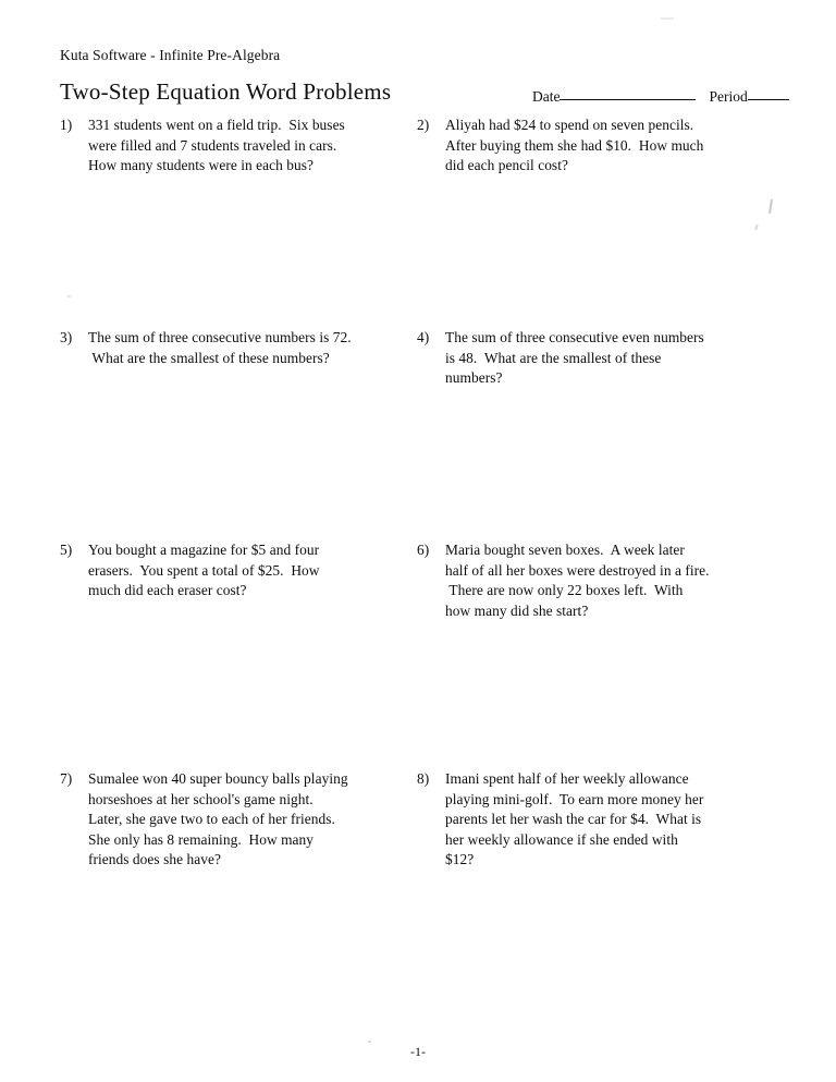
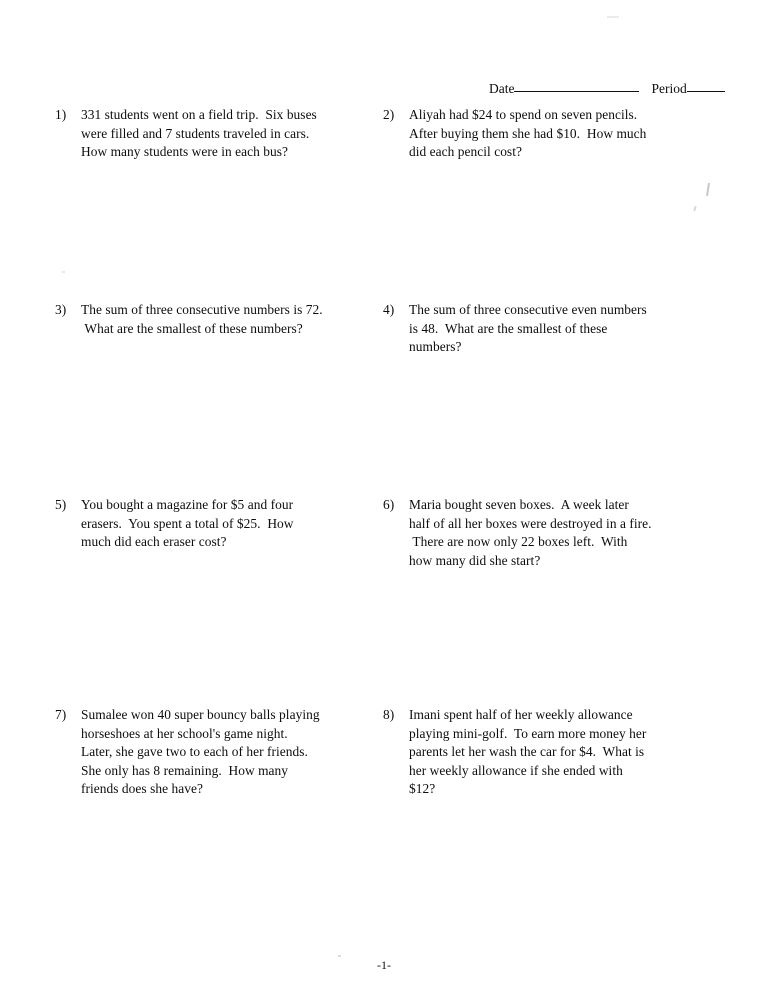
- Kuta Software - Infinite Pre-Algebra
- Two-Step Equation Word Problems
  Date
  Period
  1)
  331 students went on a field trip. Six buses
  were filled and 7 students traveled in cars.
  How many students were in each bus?
  2)
  Aliyah had $24 to spend on seven pencils.
  After buying them she had $10. How much
  did each pencil cost?
  3)
  The sum of three consecutive numbers is 72.
  What are the smallest of these numbers?
  4)
  The sum of three consecutive even numbers
  is 48. What are the smallest of these
  numbers?
  5)
  You bought a magazine for $5 and four
  erasers. You spent a total of $25. How
  much did each eraser cost?
  6)
  Maria bought seven boxes. A week later
  half of all her boxes were destroyed in a fire.
  There are now only 22 boxes left. With
  how many did she start?
  7)
  Sumalee won 40 super bouncy balls playing
  horseshoes at her school's game night.
  Later, she gave two to each of her friends.
  She only has 8 remaining. How many
  friends does she have?
  8)
  Imani spent half of her weekly allowance
  playing mini-golf. To earn more money her
  parents let her wash the car for $4. What is
  her weekly allowance if she ended with
  $12?
  -1-
